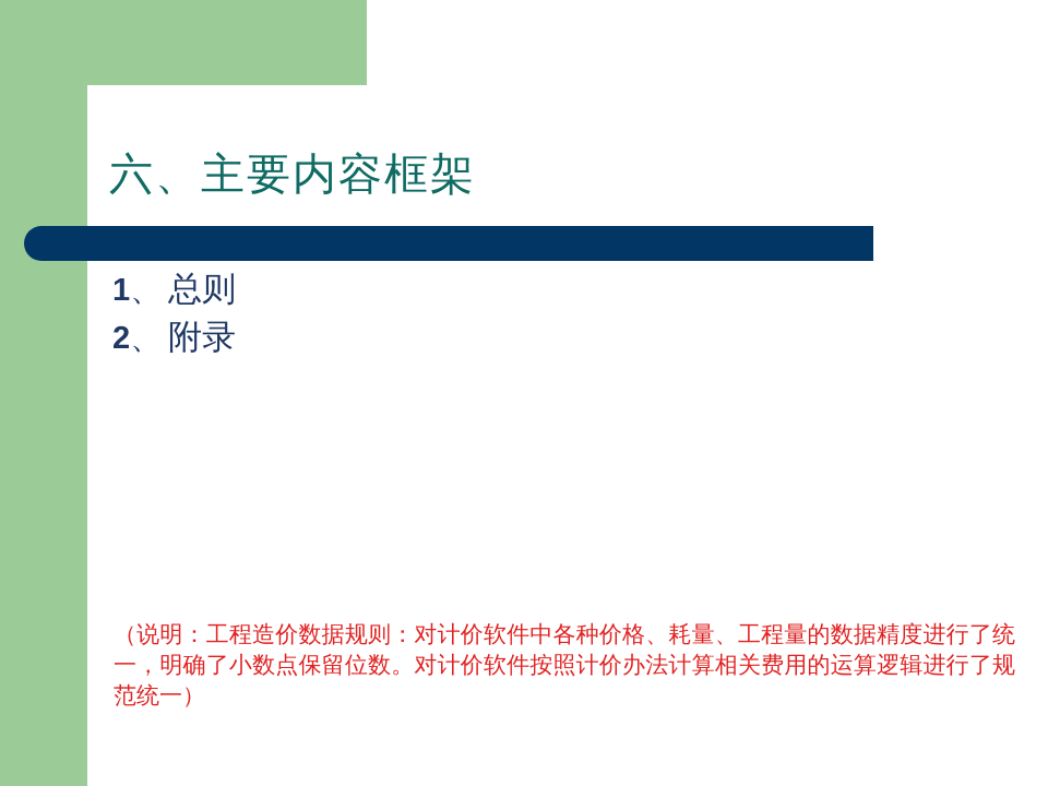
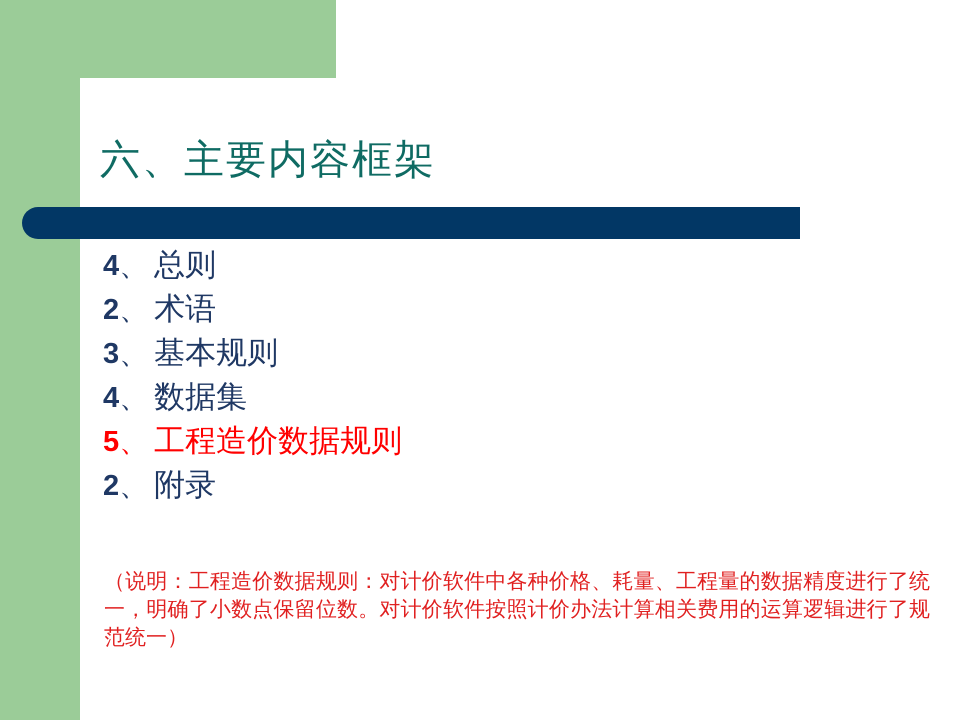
  六、主要内容框架
- 1、 总则
+ 4、 总则
+ 2、 术语
+ 3、 基本规则
+ 4、 数据集
+ 5、 工程造价数据规则
  2、 附录
  （说明：工程造价数据规则：对计价软件中各种价格、耗量、工程量的数据精度进行了统一，明确了小数点保留位数。对计价软件按照计价办法计算相关费用的运算逻辑进行了规范统一）
